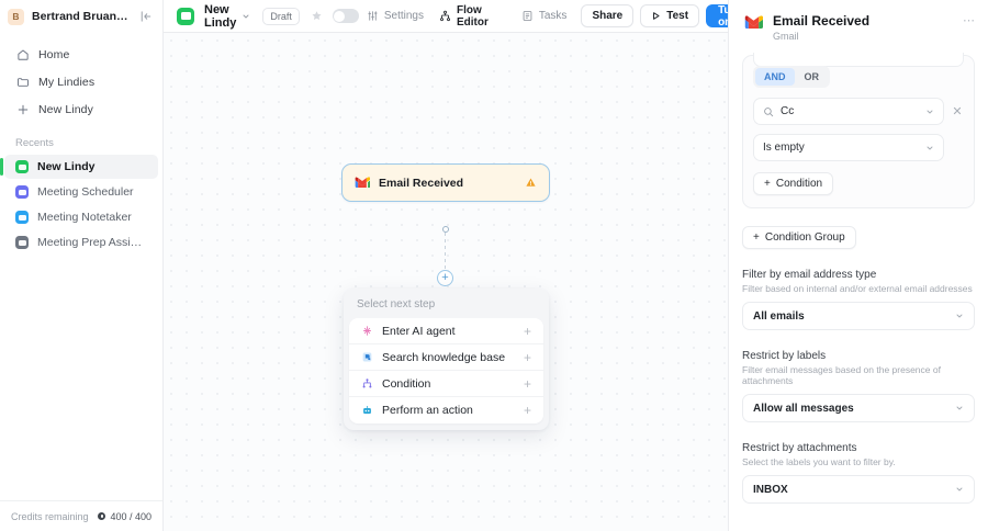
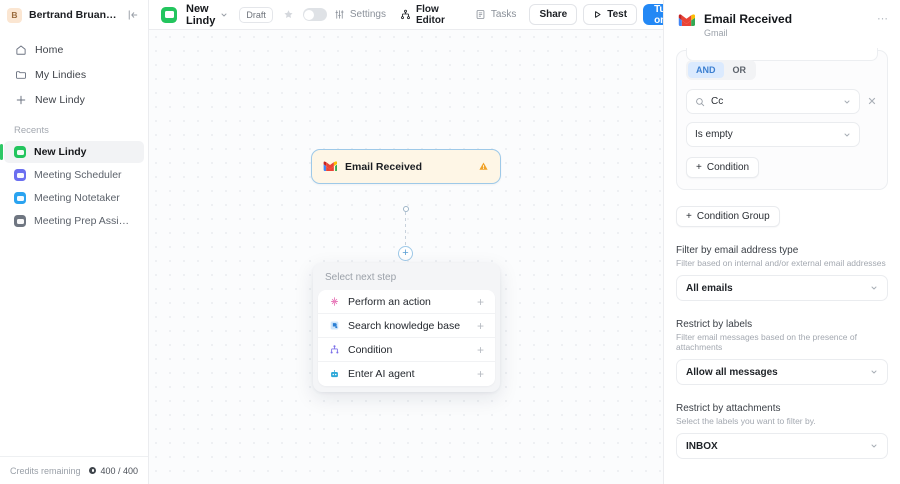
  B
  Bertrand Bruande
  Home
  My Lindies
  New Lindy
  Recents
  New Lindy
  Meeting Scheduler
  Meeting Notetaker
  Meeting Prep Assista
  Credits remaining
  400 / 400
  New Lindy
  Draft
  Settings
  Flow Editor
  Tasks
  Share
  Test
  Email Received
  +
  Select next step
- Enter AI agent
+ Perform an action
  +
  Search knowledge base
  +
  Condition
  +
- Perform an action
+ Enter AI agent
  +
  Email Received
  Gmail
  ⋯
  AND
  OR
  Cc
  ✕
  Is empty
  +
  Condition
  +
  Condition Group
  Filter by email address type
  Filter based on internal and/or external email addresses
  All emails
  Restrict by labels
  Filter email messages based on the presence of attachments
  Allow all messages
  Restrict by attachments
  Select the labels you want to filter by.
  INBOX
